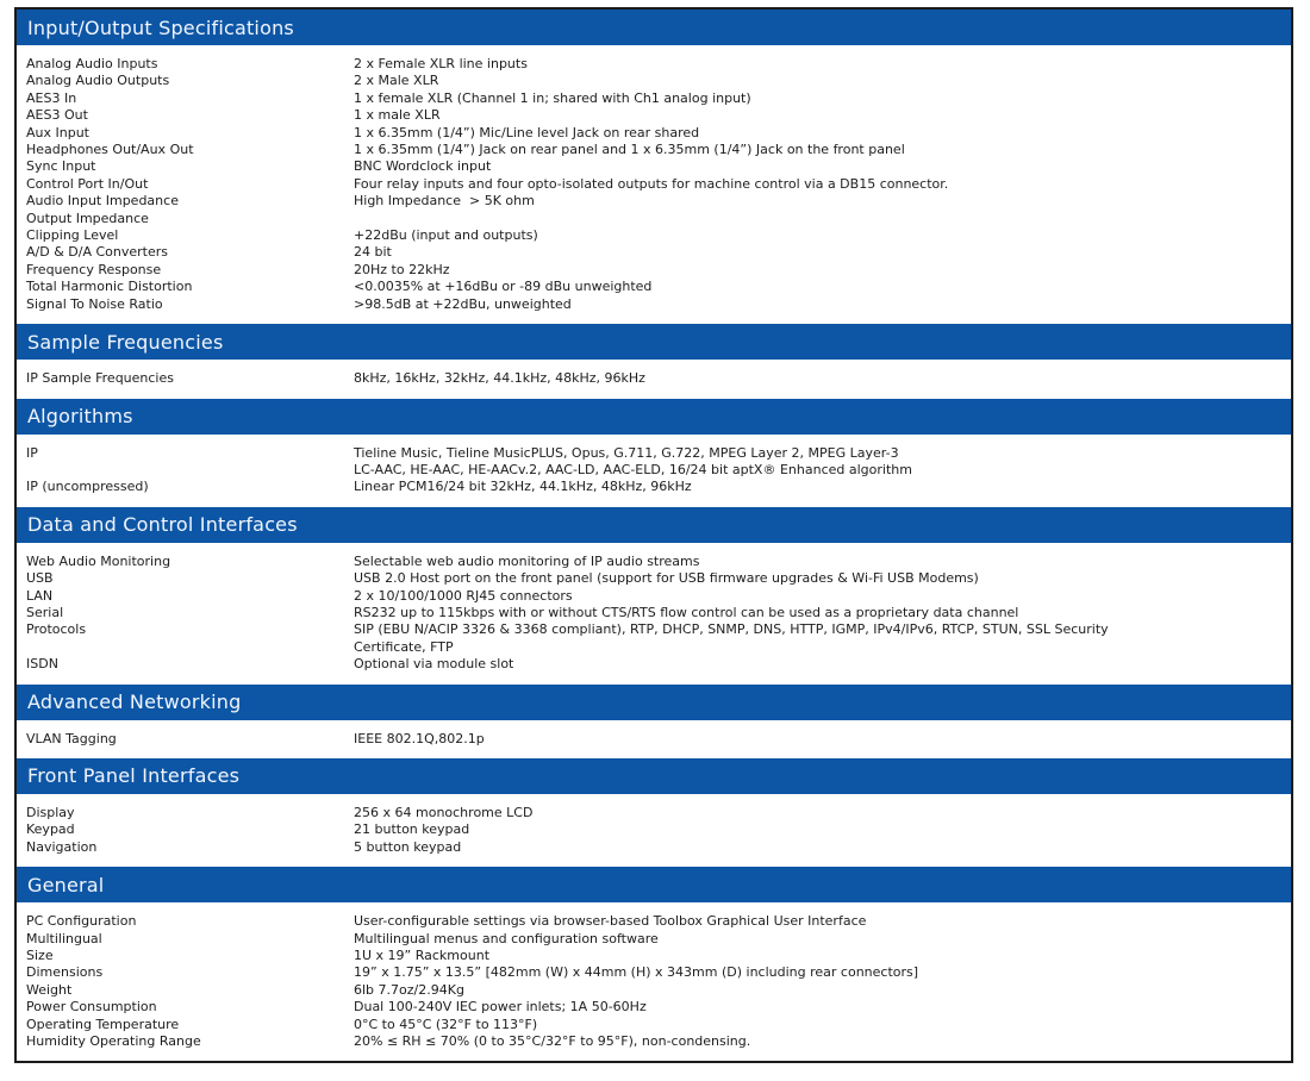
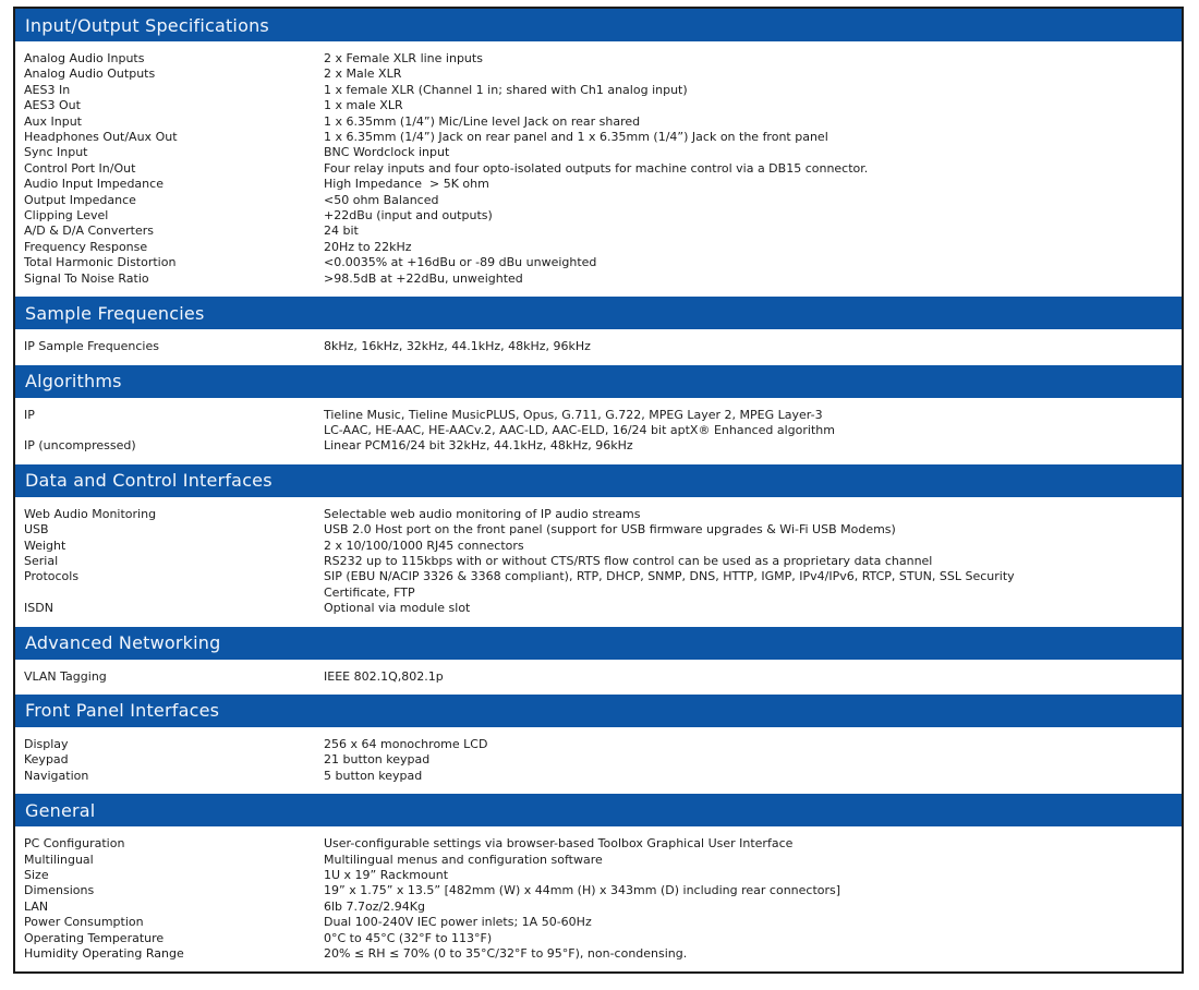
  Input/Output Specifications
  Analog Audio Inputs
  2 x Female XLR line inputs
  Analog Audio Outputs
  2 x Male XLR
  AES3 In
  1 x female XLR (Channel 1 in; shared with Ch1 analog input)
  AES3 Out
  1 x male XLR
  Aux Input
  1 x 6.35mm (1/4”) Mic/Line level Jack on rear shared
  Headphones Out/Aux Out
  1 x 6.35mm (1/4”) Jack on rear panel and 1 x 6.35mm (1/4”) Jack on the front panel
  Sync Input
  BNC Wordclock input
  Control Port In/Out
  Four relay inputs and four opto-isolated outputs for machine control via a DB15 connector.
  Audio Input Impedance
  High Impedance > 5K ohm
  Output Impedance
+ <50 ohm Balanced
  Clipping Level
  +22dBu (input and outputs)
  A/D & D/A Converters
  24 bit
  Frequency Response
  20Hz to 22kHz
  Total Harmonic Distortion
  <0.0035% at +16dBu or -89 dBu unweighted
  Signal To Noise Ratio
  >98.5dB at +22dBu, unweighted
  Sample Frequencies
  IP Sample Frequencies
  8kHz, 16kHz, 32kHz, 44.1kHz, 48kHz, 96kHz
  Algorithms
  IP
  Tieline Music, Tieline MusicPLUS, Opus, G.711, G.722, MPEG Layer 2, MPEG Layer-3
  LC-AAC, HE-AAC, HE-AACv.2, AAC-LD, AAC-ELD, 16/24 bit aptX® Enhanced algorithm
  IP (uncompressed)
  Linear PCM16/24 bit 32kHz, 44.1kHz, 48kHz, 96kHz
  Data and Control Interfaces
  Web Audio Monitoring
  Selectable web audio monitoring of IP audio streams
  USB
  USB 2.0 Host port on the front panel (support for USB firmware upgrades & Wi-Fi USB Modems)
- LAN
+ Weight
  2 x 10/100/1000 RJ45 connectors
  Serial
  RS232 up to 115kbps with or without CTS/RTS flow control can be used as a proprietary data channel
  Protocols
  SIP (EBU N/ACIP 3326 & 3368 compliant), RTP, DHCP, SNMP, DNS, HTTP, IGMP, IPv4/IPv6, RTCP, STUN, SSL Security
  Certificate, FTP
  ISDN
  Optional via module slot
  Advanced Networking
  VLAN Tagging
  IEEE 802.1Q,802.1p
  Front Panel Interfaces
  Display
  256 x 64 monochrome LCD
  Keypad
  21 button keypad
  Navigation
  5 button keypad
  General
  PC Configuration
  User-configurable settings via browser-based Toolbox Graphical User Interface
  Multilingual
  Multilingual menus and configuration software
  Size
  1U x 19” Rackmount
  Dimensions
  19” x 1.75” x 13.5” [482mm (W) x 44mm (H) x 343mm (D) including rear connectors]
- Weight
+ LAN
  6lb 7.7oz/2.94Kg
  Power Consumption
  Dual 100-240V IEC power inlets; 1A 50-60Hz
  Operating Temperature
  0°C to 45°C (32°F to 113°F)
  Humidity Operating Range
  20% ≤ RH ≤ 70% (0 to 35°C/32°F to 95°F), non-condensing.
